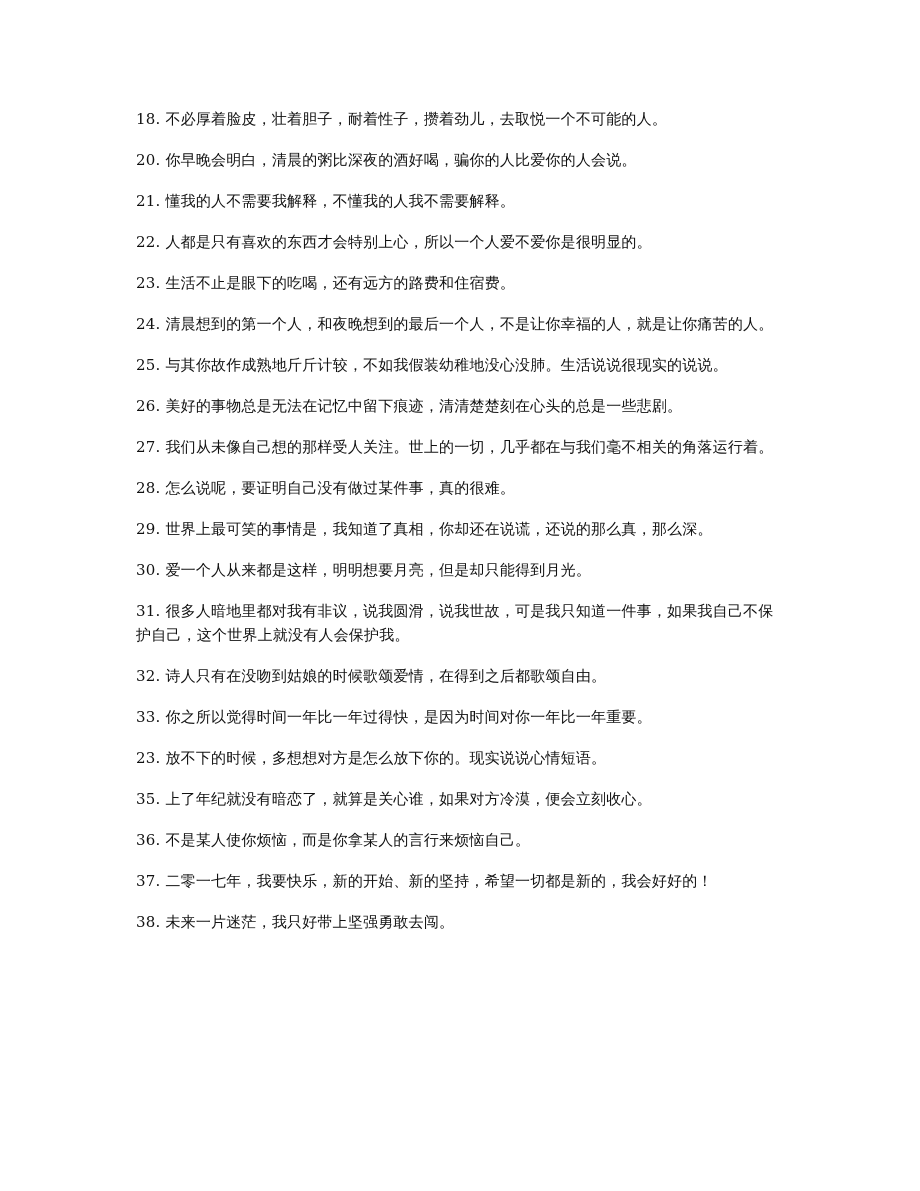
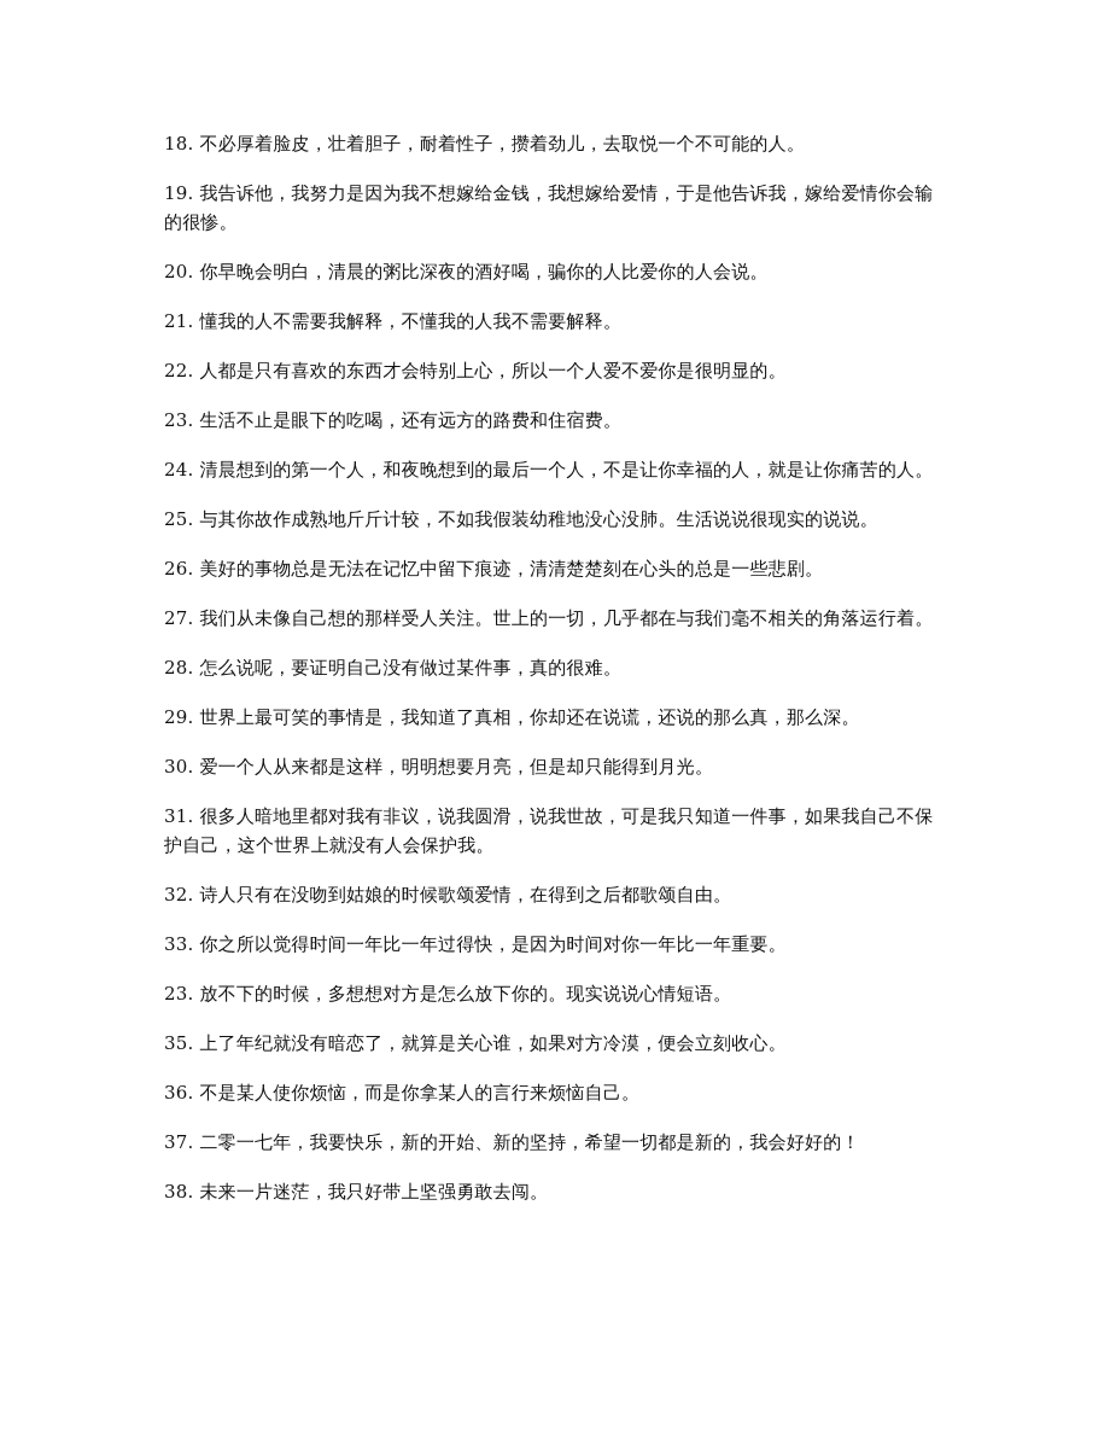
  18. 不必厚着脸皮，壮着胆子，耐着性子，攒着劲儿，去取悦一个不可能的人。
+ 19. 我告诉他，我努力是因为我不想嫁给金钱，我想嫁给爱情，于是他告诉我，嫁给爱情你会输的很惨。
  20. 你早晚会明白，清晨的粥比深夜的酒好喝，骗你的人比爱你的人会说。
  21. 懂我的人不需要我解释，不懂我的人我不需要解释。
  22. 人都是只有喜欢的东西才会特别上心，所以一个人爱不爱你是很明显的。
  23. 生活不止是眼下的吃喝，还有远方的路费和住宿费。
  24. 清晨想到的第一个人，和夜晚想到的最后一个人，不是让你幸福的人，就是让你痛苦的人。
  25. 与其你故作成熟地斤斤计较，不如我假装幼稚地没心没肺。生活说说很现实的说说。
  26. 美好的事物总是无法在记忆中留下痕迹，清清楚楚刻在心头的总是一些悲剧。
  27. 我们从未像自己想的那样受人关注。世上的一切，几乎都在与我们毫不相关的角落运行着。
  28. 怎么说呢，要证明自己没有做过某件事，真的很难。
  29. 世界上最可笑的事情是，我知道了真相，你却还在说谎，还说的那么真，那么深。
  30. 爱一个人从来都是这样，明明想要月亮，但是却只能得到月光。
  31. 很多人暗地里都对我有非议，说我圆滑，说我世故，可是我只知道一件事，如果我自己不保护自己，这个世界上就没有人会保护我。
  32. 诗人只有在没吻到姑娘的时候歌颂爱情，在得到之后都歌颂自由。
  33. 你之所以觉得时间一年比一年过得快，是因为时间对你一年比一年重要。
  23. 放不下的时候，多想想对方是怎么放下你的。现实说说心情短语。
  35. 上了年纪就没有暗恋了，就算是关心谁，如果对方冷漠，便会立刻收心。
  36. 不是某人使你烦恼，而是你拿某人的言行来烦恼自己。
  37. 二零一七年，我要快乐，新的开始、新的坚持，希望一切都是新的，我会好好的！
  38. 未来一片迷茫，我只好带上坚强勇敢去闯。
